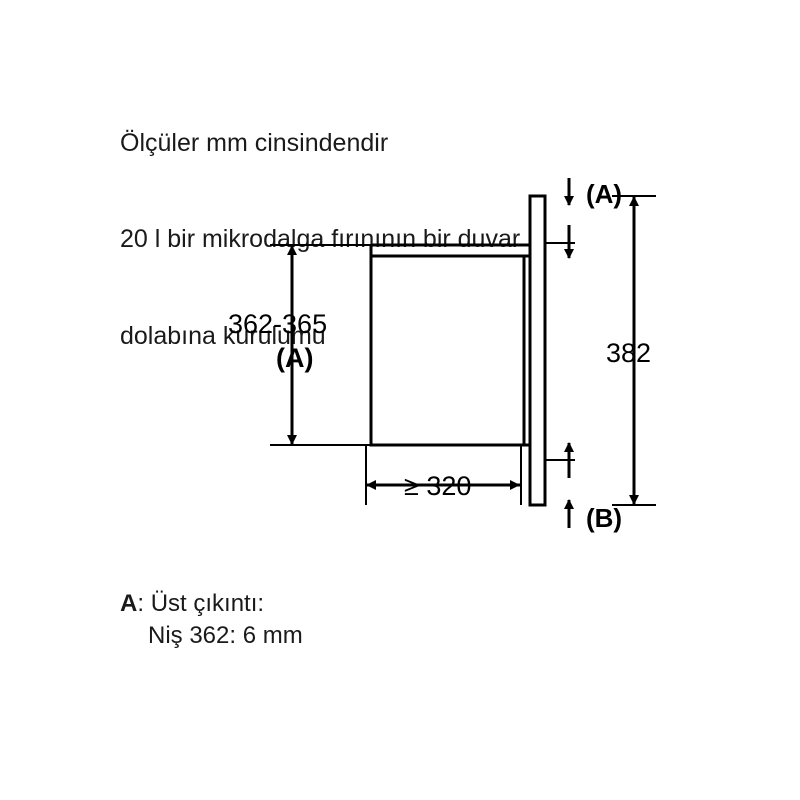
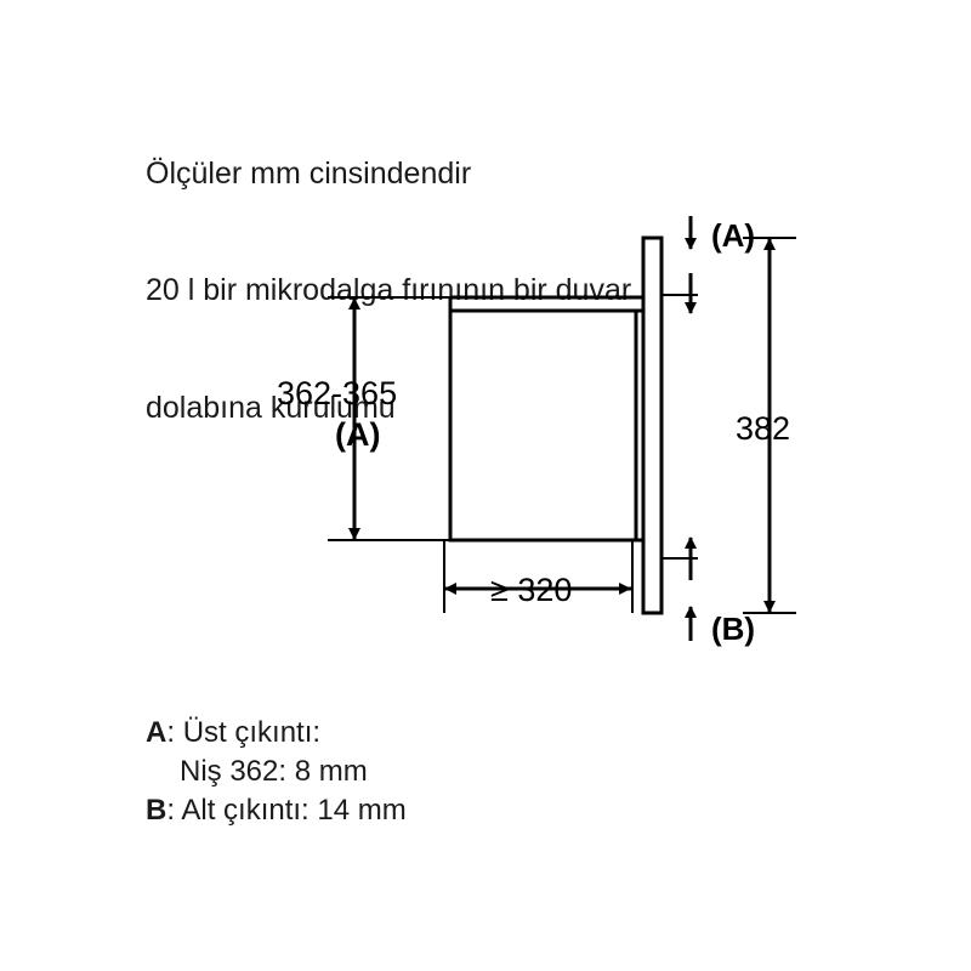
  Ölçüler mm cinsindendir
  20 l bir mikrodalga fırınının bir duvar
  dolabına kurulumu
  (A)
  (B)
  362-365
  (A)
  382
  ≥ 320
  A: Üst çıkıntı:
- Niş 362: 6 mm
+ Niş 362: 8 mm
+ B: Alt çıkıntı: 14 mm
